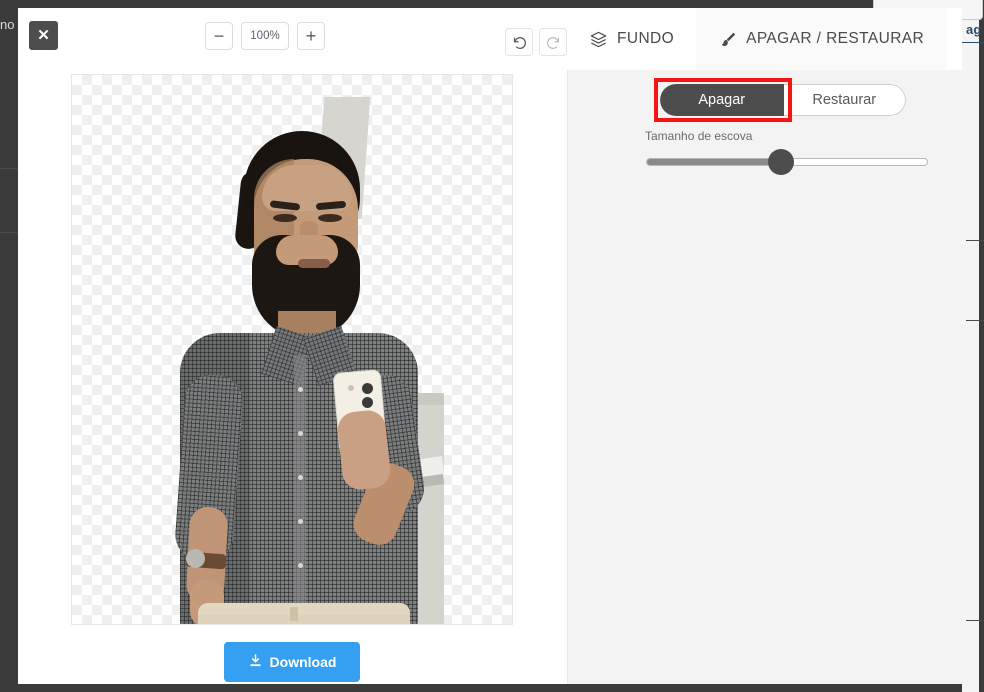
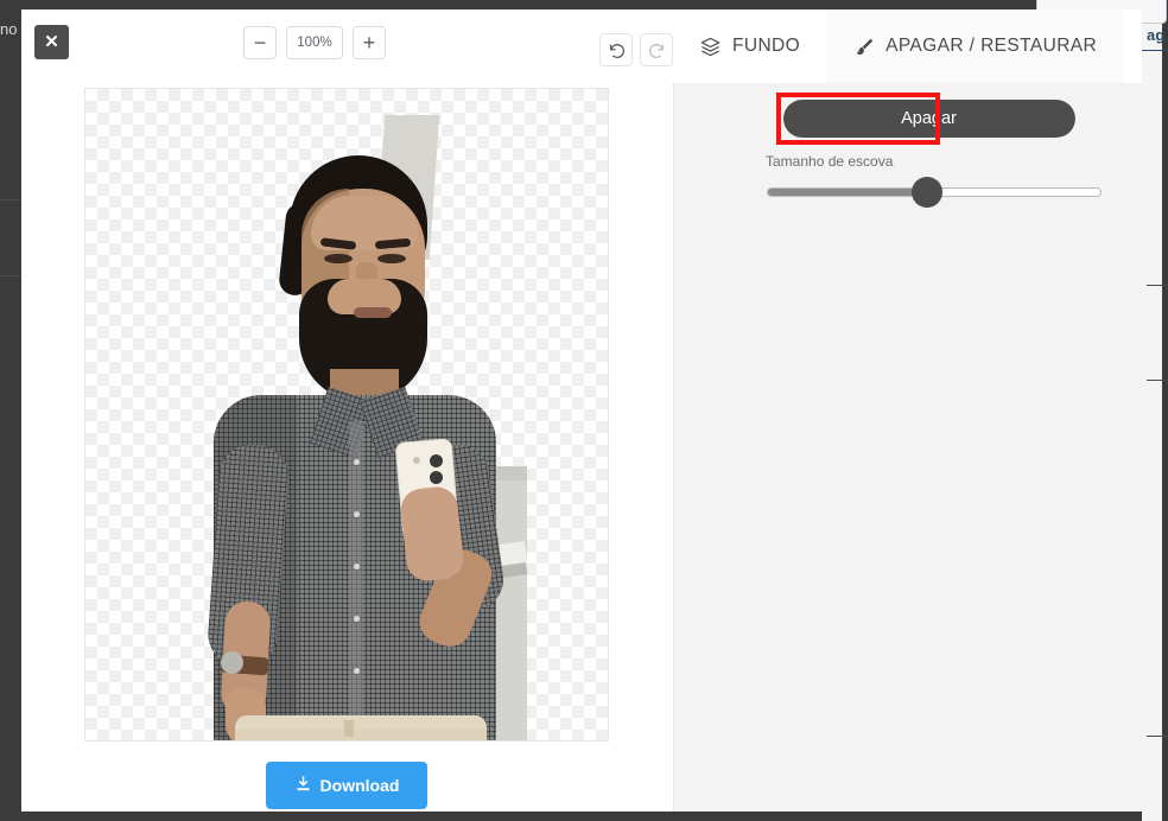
  ag
  no
  ✕
  −
  100%
  +
  FUNDO
  APAGAR / RESTAURAR
  Download
  Apagar
- Restaurar
  Tamanho de escova
